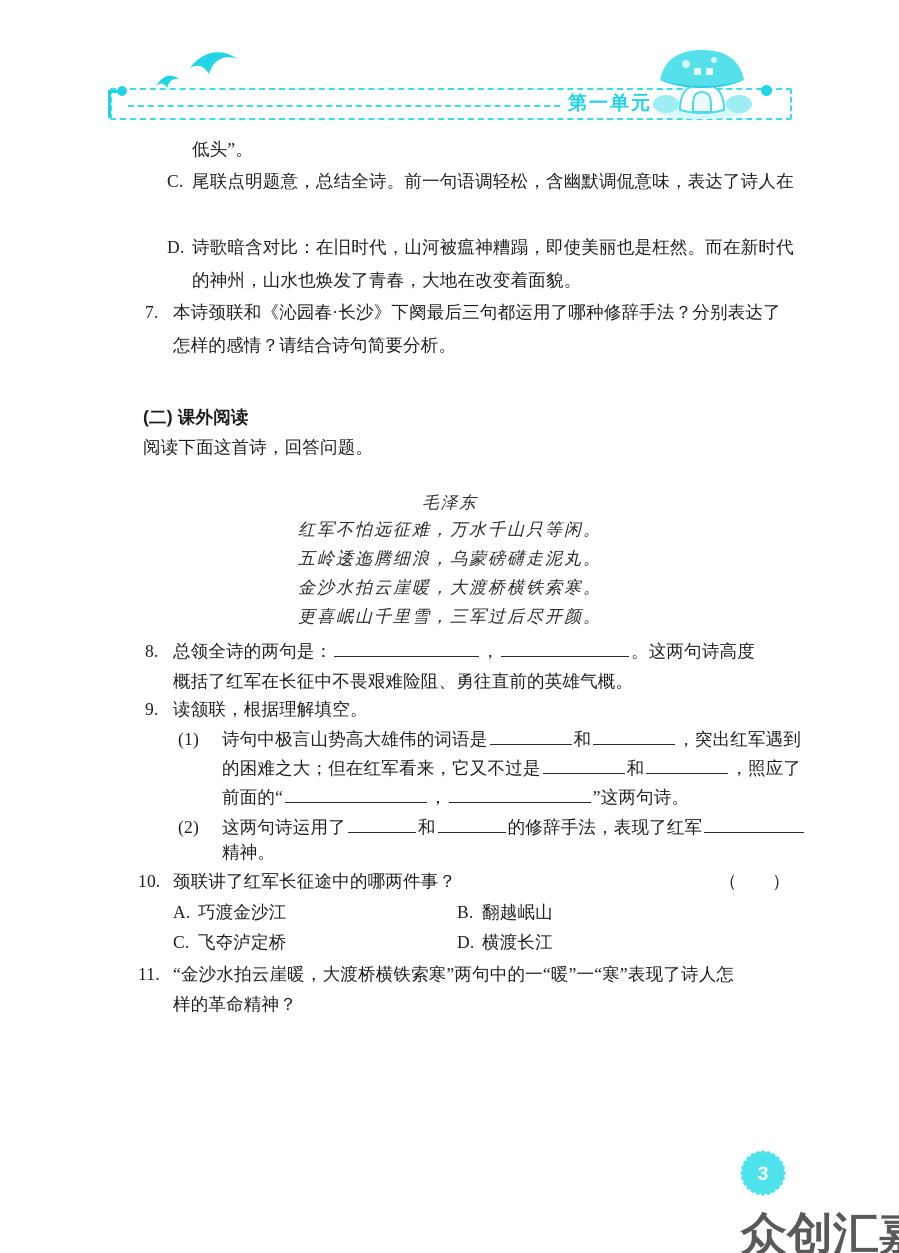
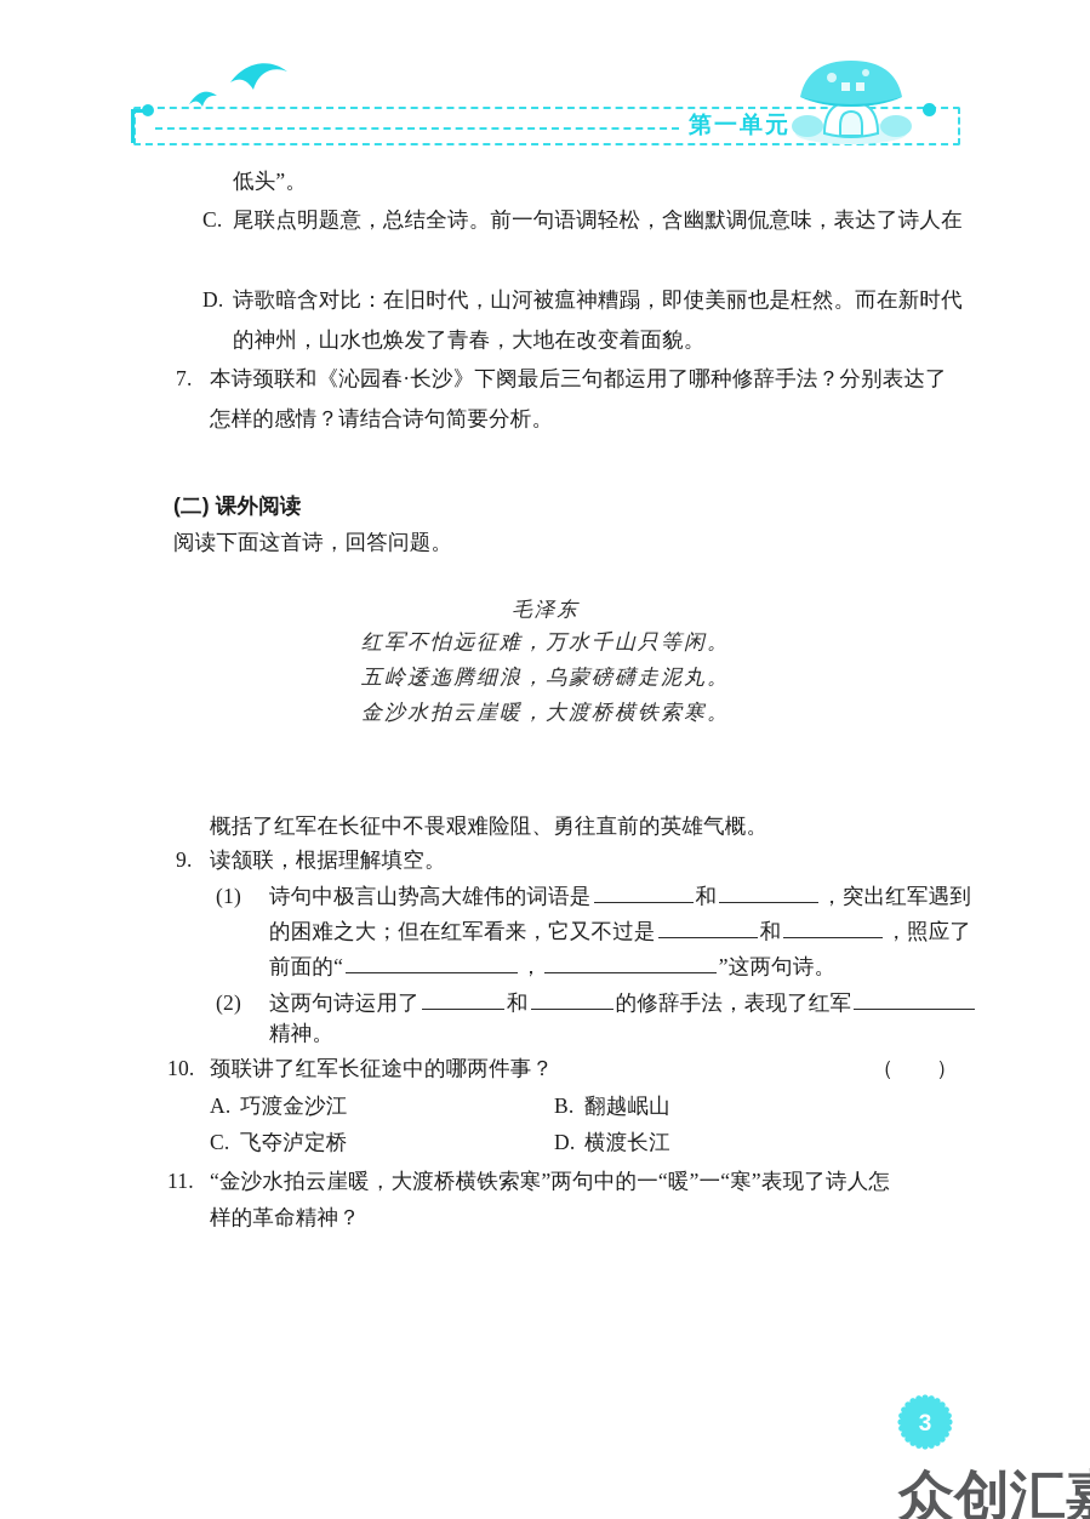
  第一单元
  低头”。
  C. 尾联点明题意，总结全诗。前一句语调轻松，含幽默调侃意味，表达了诗人在
  D. 诗歌暗含对比：在旧时代，山河被瘟神糟蹋，即使美丽也是枉然。而在新时代
  的神州，山水也焕发了青春，大地在改变着面貌。
  7. 本诗颈联和《沁园春·长沙》下阕最后三句都运用了哪种修辞手法？分别表达了
  怎样的感情？请结合诗句简要分析。
  (二) 课外阅读
  阅读下面这首诗，回答问题。
  毛泽东
  红军不怕远征难，万水千山只等闲。
  五岭逶迤腾细浪，乌蒙磅礴走泥丸。
  金沙水拍云崖暖，大渡桥横铁索寒。
- 更喜岷山千里雪，三军过后尽开颜。
- 8. 总领全诗的两句是： ， 。这两句诗高度
  概括了红军在长征中不畏艰难险阻、勇往直前的英雄气概。
  9. 读颔联，根据理解填空。
  (1) 诗句中极言山势高大雄伟的词语是 和 ，突出红军遇到
  的困难之大；但在红军看来，它又不过是 和 ，照应了
  前面的“ ， ”这两句诗。
  (2) 这两句诗运用了 和 的修辞手法，表现了红军
  精神。
  10. 颈联讲了红军长征途中的哪两件事？
  （ ）
  A. 巧渡金沙江
  B. 翻越岷山
  C. 飞夺泸定桥
  D. 横渡长江
  11. “金沙水拍云崖暖，大渡桥横铁索寒”两句中的一“暖”一“寒”表现了诗人怎
  样的革命精神？
  3
  众创汇
